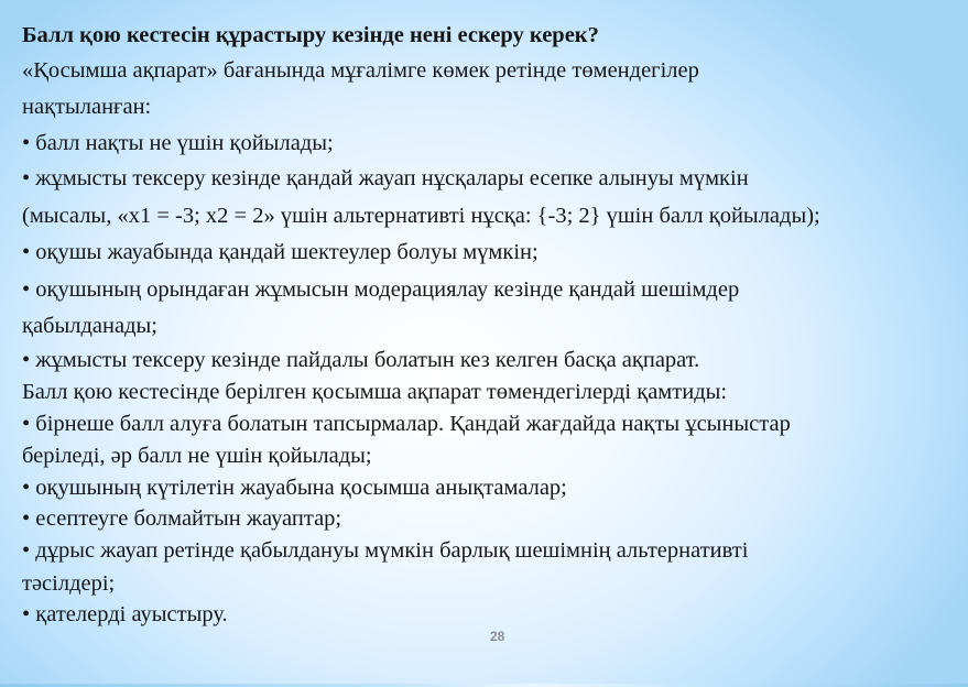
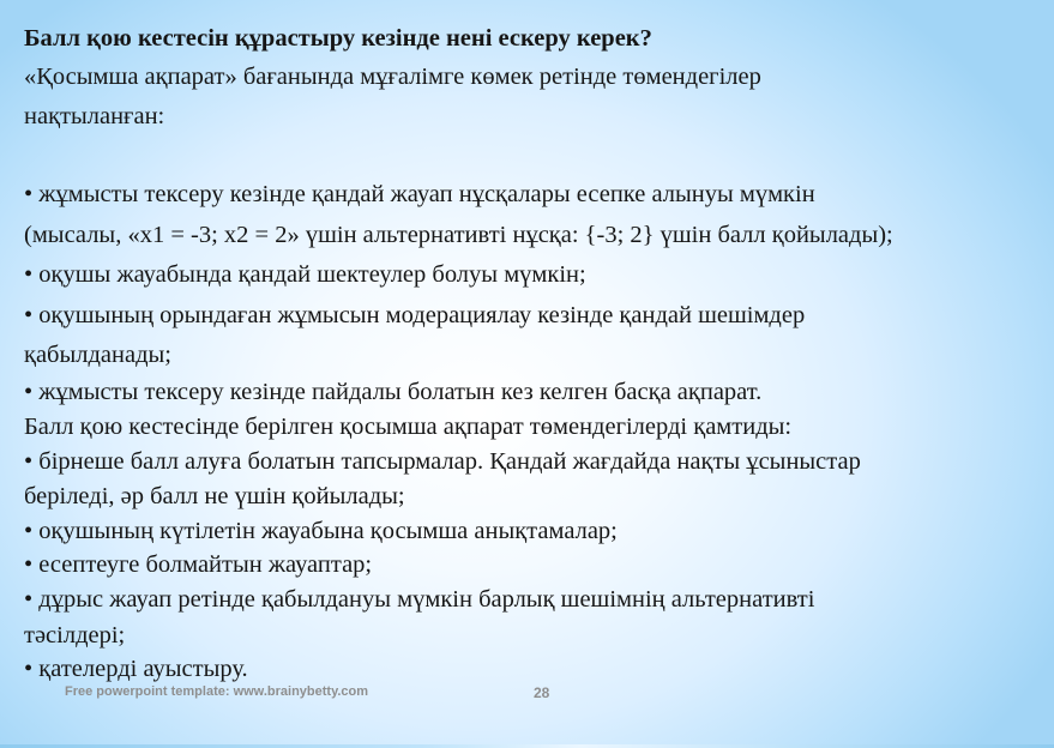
  Балл қою кестесін құрастыру кезінде нені ескеру керек?
  «Қосымша ақпарат» бағанында мұғалімге көмек ретінде төмендегілер
  нақтыланған:
- • балл нақты не үшін қойылады;
  • жұмысты тексеру кезінде қандай жауап нұсқалары есепке алынуы мүмкін
  (мысалы, «x1 = -3; x2 = 2» үшін альтернативті нұсқа: {-3; 2} үшін балл қойылады);
  • оқушы жауабында қандай шектеулер болуы мүмкін;
  • оқушының орындаған жұмысын модерациялау кезінде қандай шешімдер
  қабылданады;
  • жұмысты тексеру кезінде пайдалы болатын кез келген басқа ақпарат.
  Балл қою кестесінде берілген қосымша ақпарат төмендегілерді қамтиды:
  • бірнеше балл алуға болатын тапсырмалар. Қандай жағдайда нақты ұсыныстар
  беріледі, әр балл не үшін қойылады;
  • оқушының күтілетін жауабына қосымша анықтамалар;
  • есептеуге болмайтын жауаптар;
  • дұрыс жауап ретінде қабылдануы мүмкін барлық шешімнің альтернативті
  тәсілдері;
  • қателерді ауыстыру.
+ Free powerpoint template: www.brainybetty.com
  28
